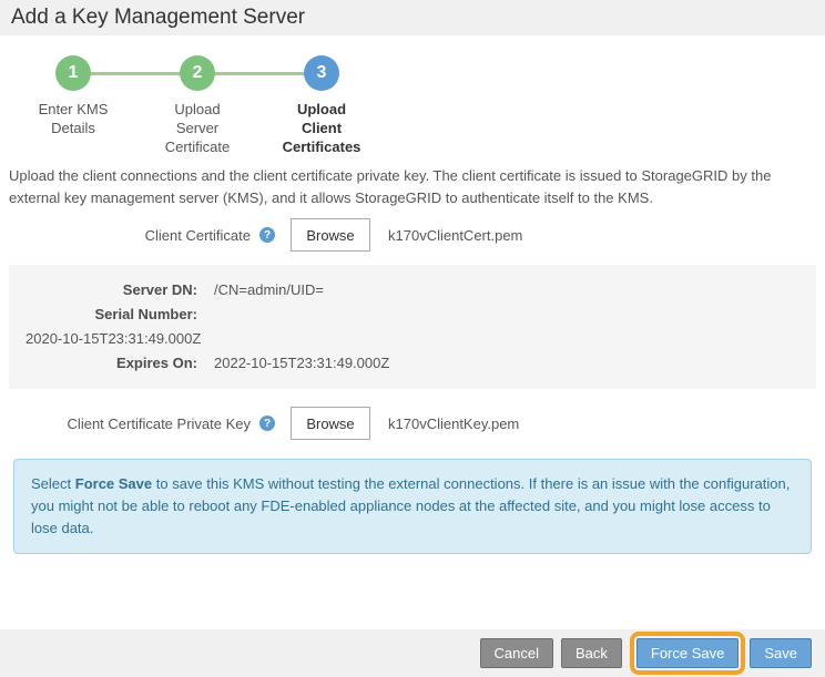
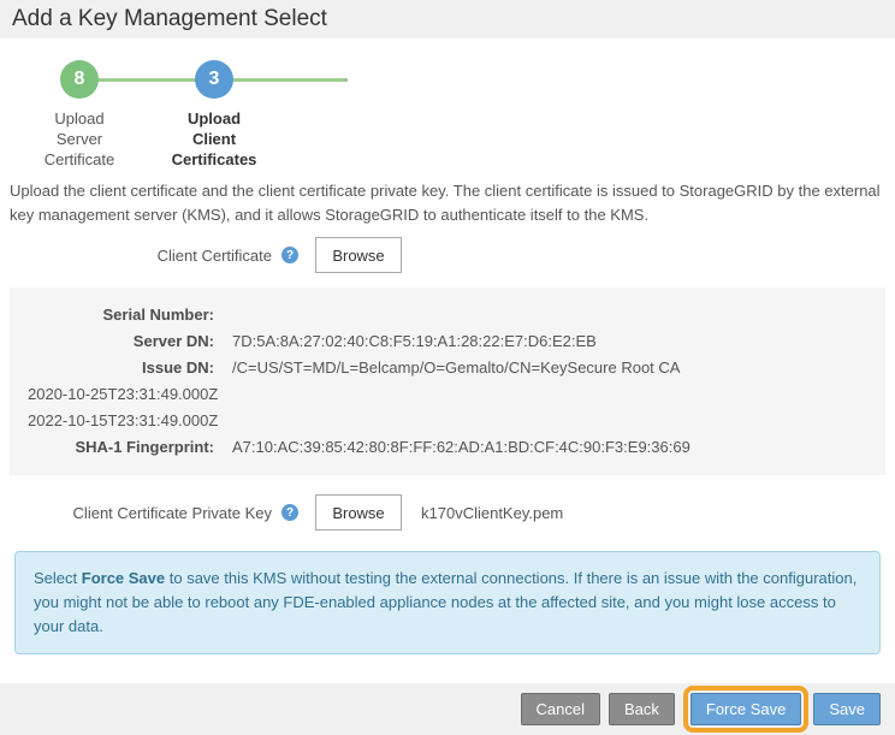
- Add a Key Management Server
+ Add a Key Management Select
- 1
- Enter KMS
- Details
- 2
+ 8
  Upload
  Server
  Certificate
  3
  Upload
  Client
  Certificates
- Upload the client connections and the client certificate private key. The client certificate is issued to StorageGRID by the external key management server (KMS), and it allows StorageGRID to authenticate itself to the KMS.
+ Upload the client certificate and the client certificate private key. The client certificate is issued to StorageGRID by the external key management server (KMS), and it allows StorageGRID to authenticate itself to the KMS.
  Client Certificate
  ?
  Browse
- k170vClientCert.pem
- Server DN:
+ Serial Number:
- /CN=admin/UID=
- Serial Number:
+ Server DN:
+ 7D:5A:8A:27:02:40:C8:F5:19:A1:28:22:E7:D6:E2:EB
+ Issue DN:
+ /C=US/ST=MD/L=Belcamp/O=Gemalto/CN=KeySecure Root CA
- 2020-10-15T23:31:49.000Z
+ 2020-10-25T23:31:49.000Z
- Expires On:
  2022-10-15T23:31:49.000Z
+ SHA-1 Fingerprint:
+ A7:10:AC:39:85:42:80:8F:FF:62:AD:A1:BD:CF:4C:90:F3:E9:36:69
  Client Certificate Private Key
  ?
  Browse
  k170vClientKey.pem
- Select Force Save to save this KMS without testing the external connections. If there is an issue with the configuration, you might not be able to reboot any FDE-enabled appliance nodes at the affected site, and you might lose access to lose data.
+ Select Force Save to save this KMS without testing the external connections. If there is an issue with the configuration, you might not be able to reboot any FDE-enabled appliance nodes at the affected site, and you might lose access to your data.
  Cancel
  Back
  Force Save
  Save
